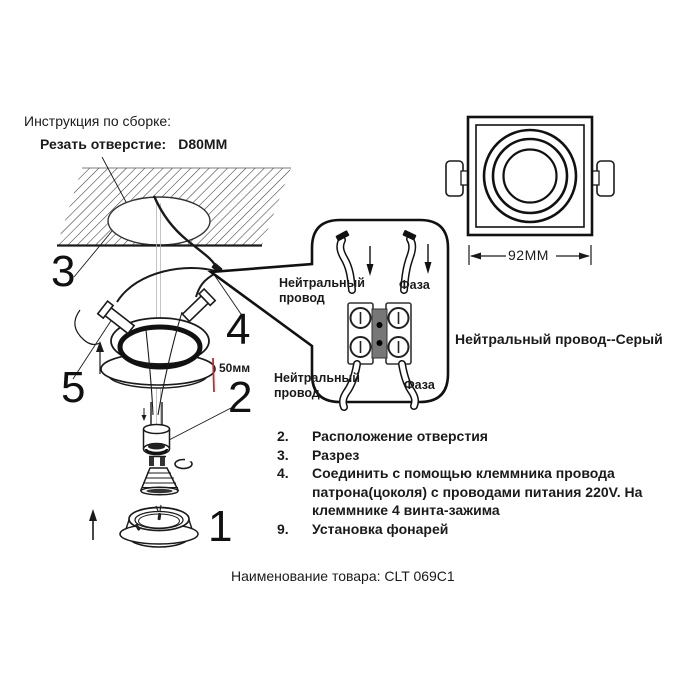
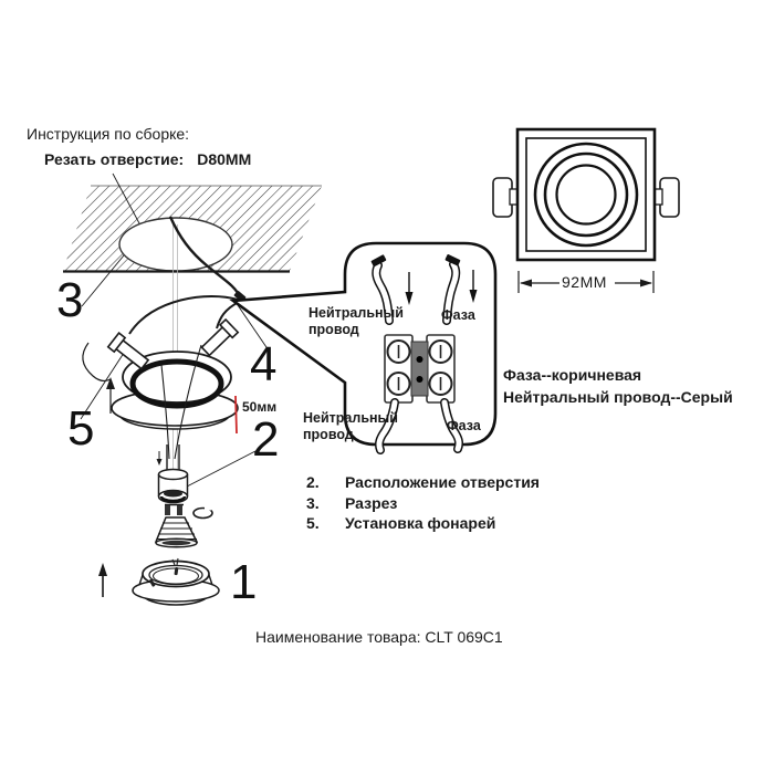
  Инструкция по сборке:
  Резать отверстие: D80MM
  3
  5
  4
  2
  1
  50мм
  Нейтральный провод
  Фаза
  Нейтральный провод
  Фаза
+ Фаза--коричневая
  Нейтральный провод--Серый
  92MM
  2.
  Расположение отверстия
  3.
  Разрез
- 4.
- Соединить с помощью клеммника провода патрона(цоколя) с проводами питания 220V. На клеммнике 4 винта-зажима
- 9.
+ 5.
  Установка фонарей
  Наименование товара: CLT 069C1
